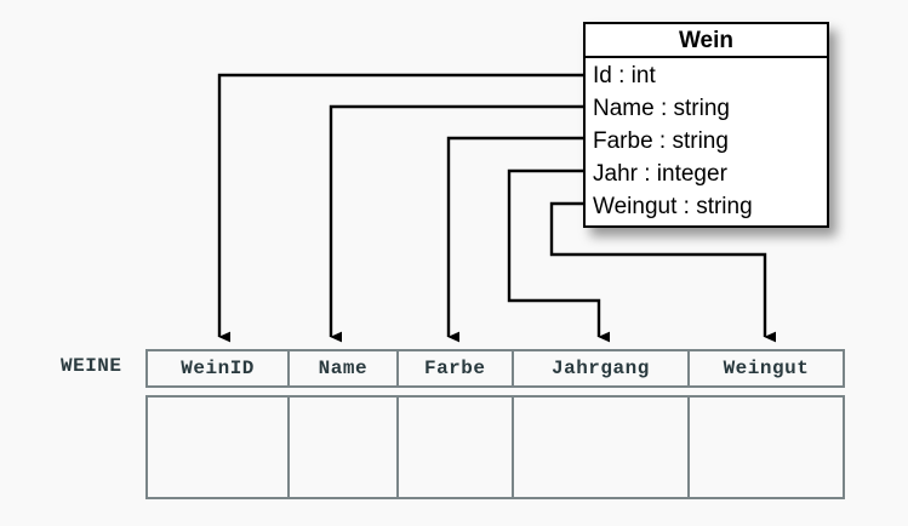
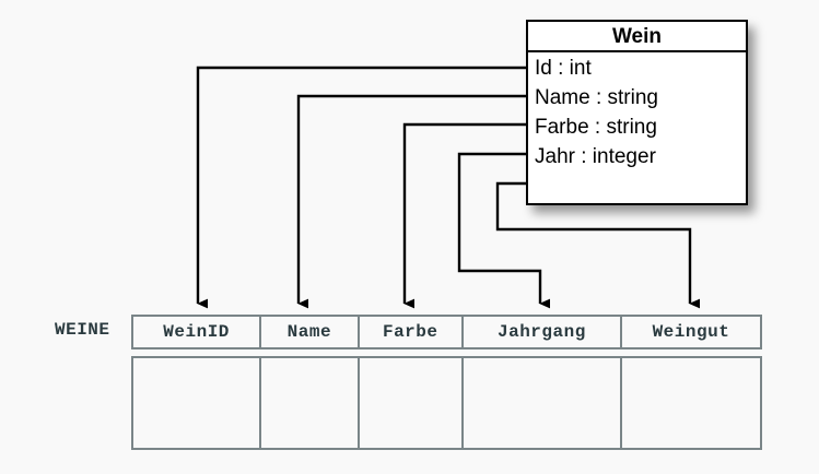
  Wein
  Id : int
  Name : string
  Farbe : string
  Jahr : integer
- Weingut : string
  WEINE
  WeinID
  Name
  Farbe
  Jahrgang
  Weingut
